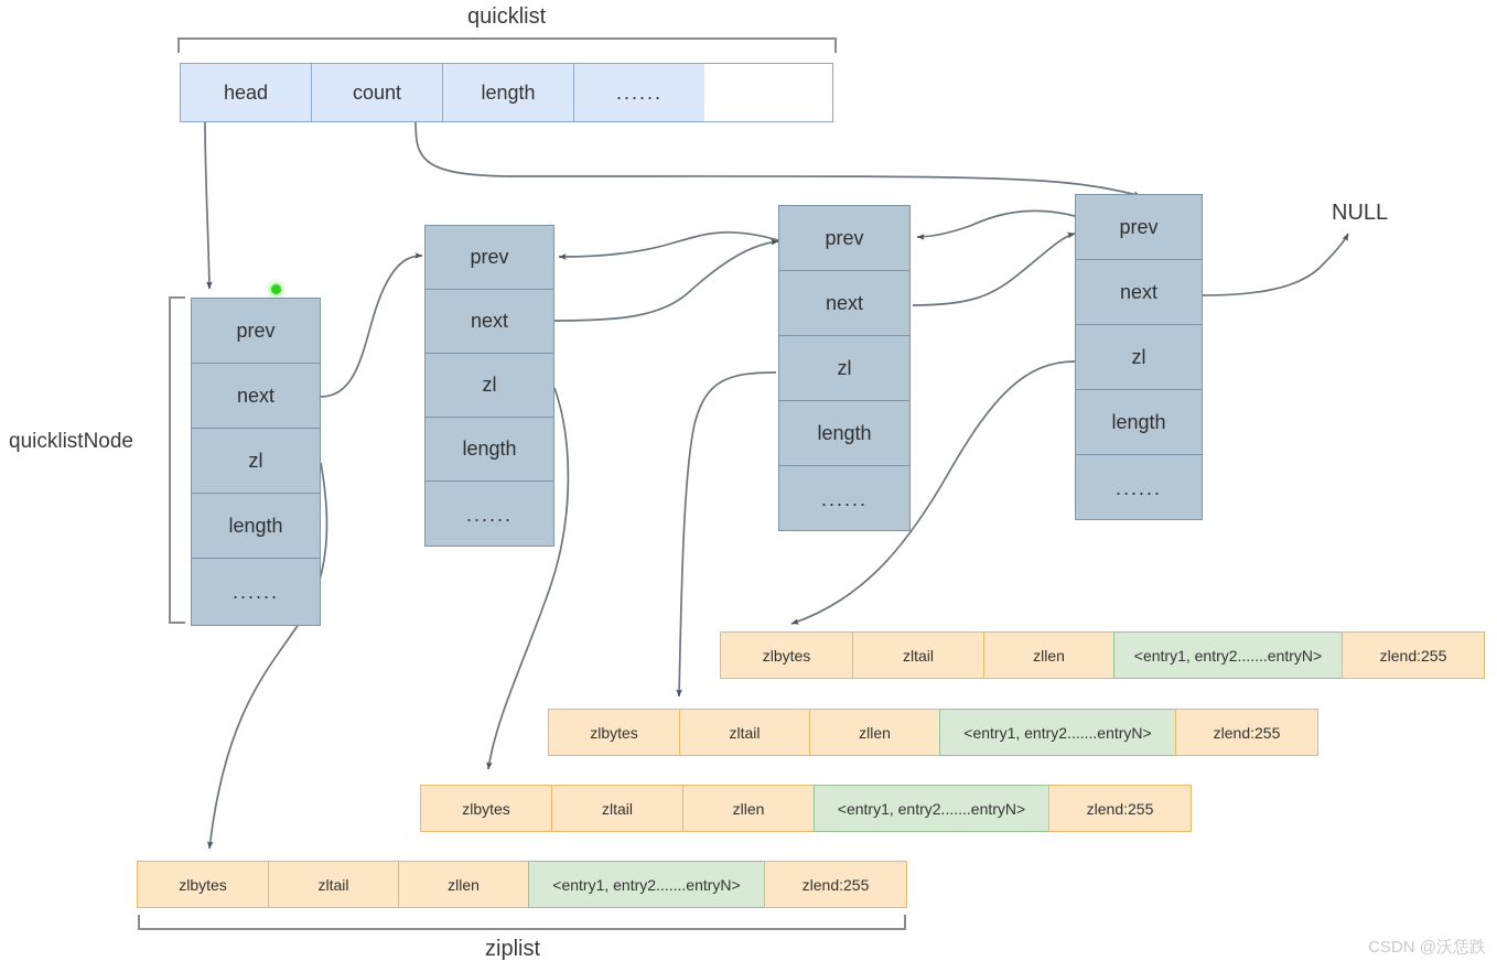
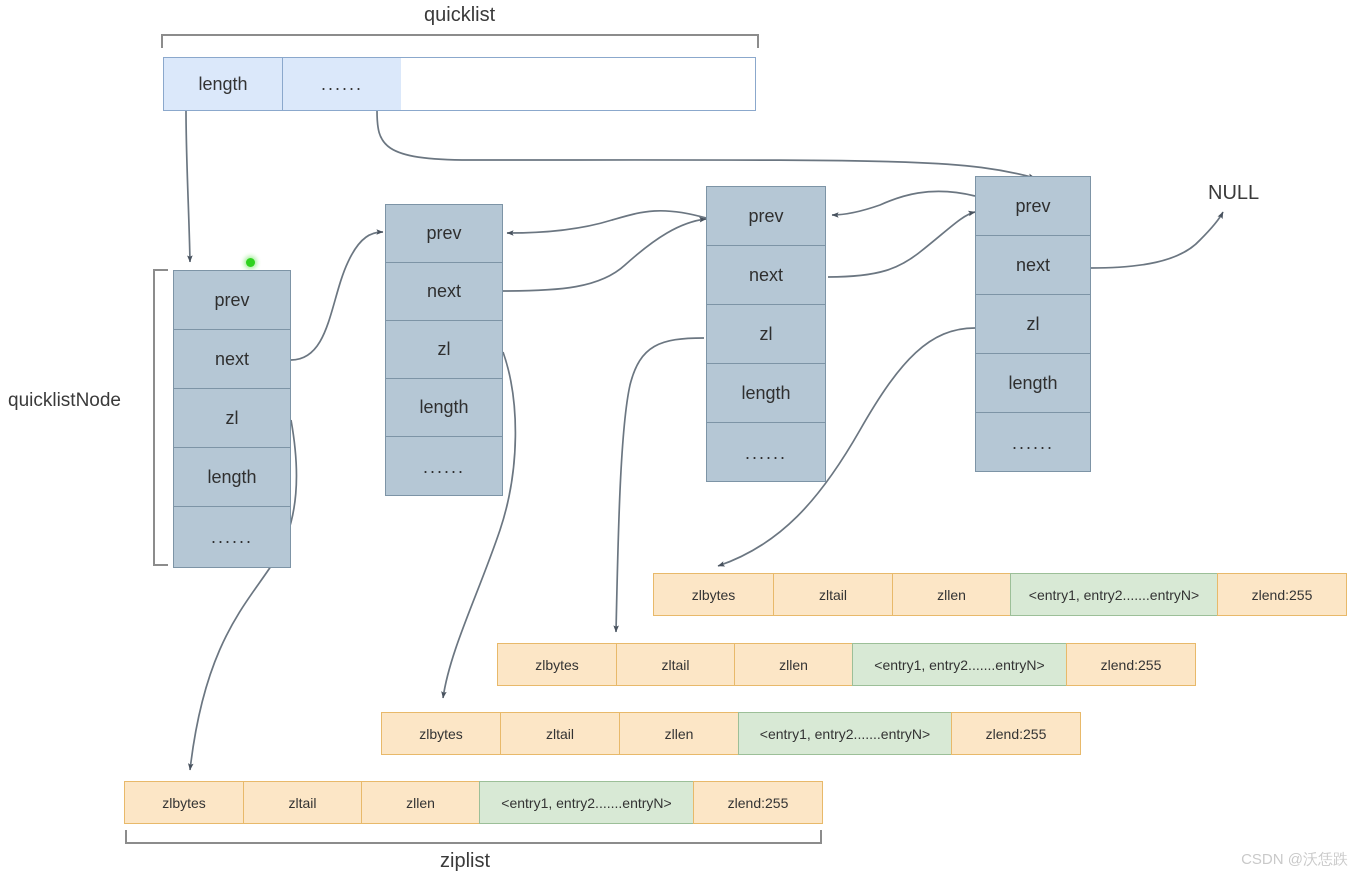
  quicklist
- head
- count
  length
  ......
  quicklistNode
  prev
  next
  zl
  length
  ......
  prev
  next
  zl
  length
  ......
  prev
  next
  zl
  length
  ......
  prev
  next
  zl
  length
  ......
  NULL
  zlbytes
  zltail
  zllen
  <entry1, entry2.......entryN>
  zlend:255
  zlbytes
  zltail
  zllen
  <entry1, entry2.......entryN>
  zlend:255
  zlbytes
  zltail
  zllen
  <entry1, entry2.......entryN>
  zlend:255
  zlbytes
  zltail
  zllen
  <entry1, entry2.......entryN>
  zlend:255
  ziplist
  CSDN @沃恁跌
